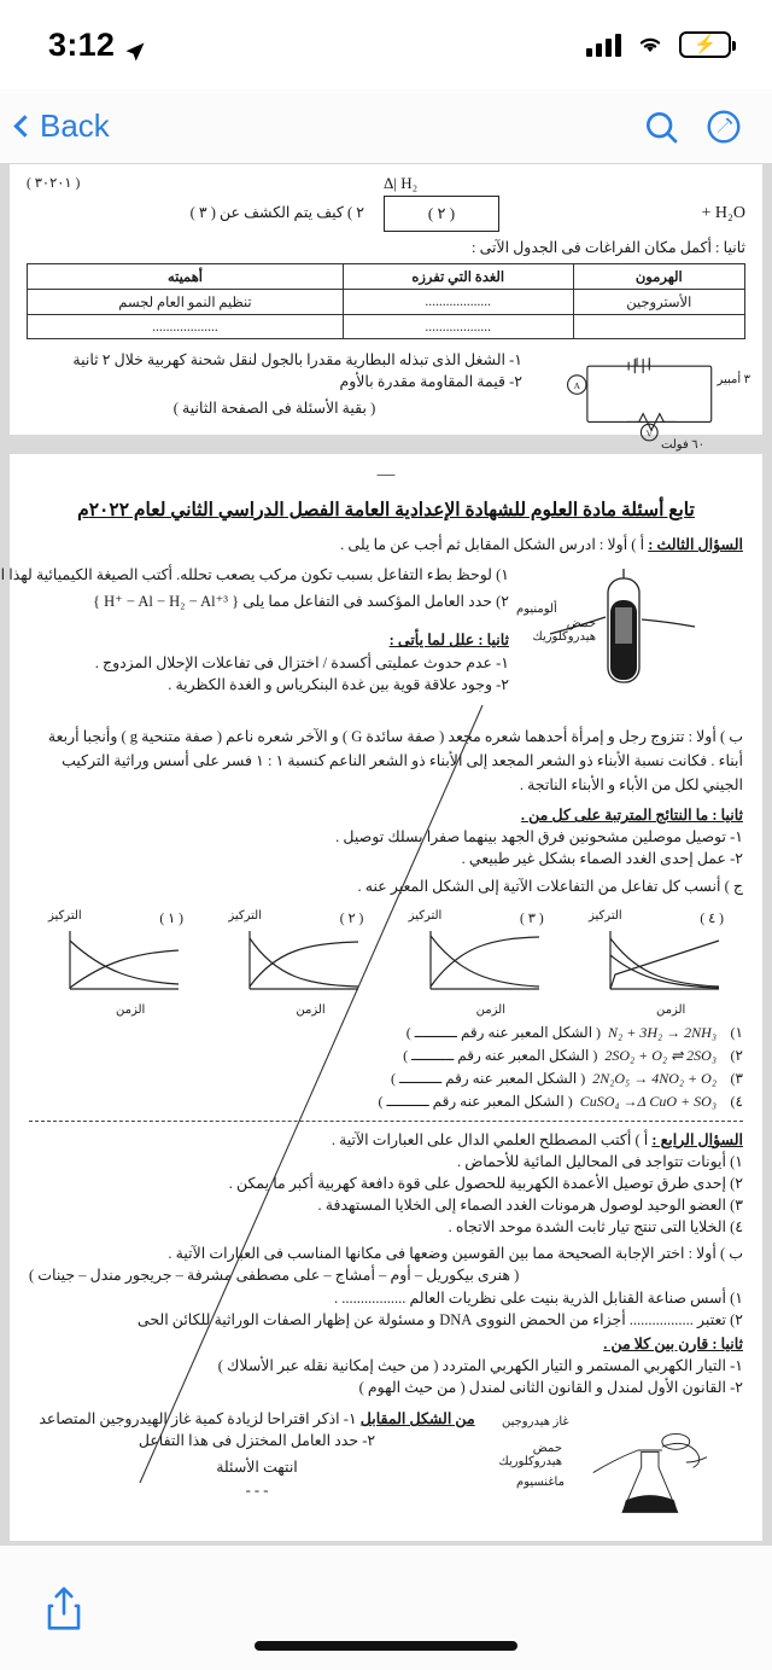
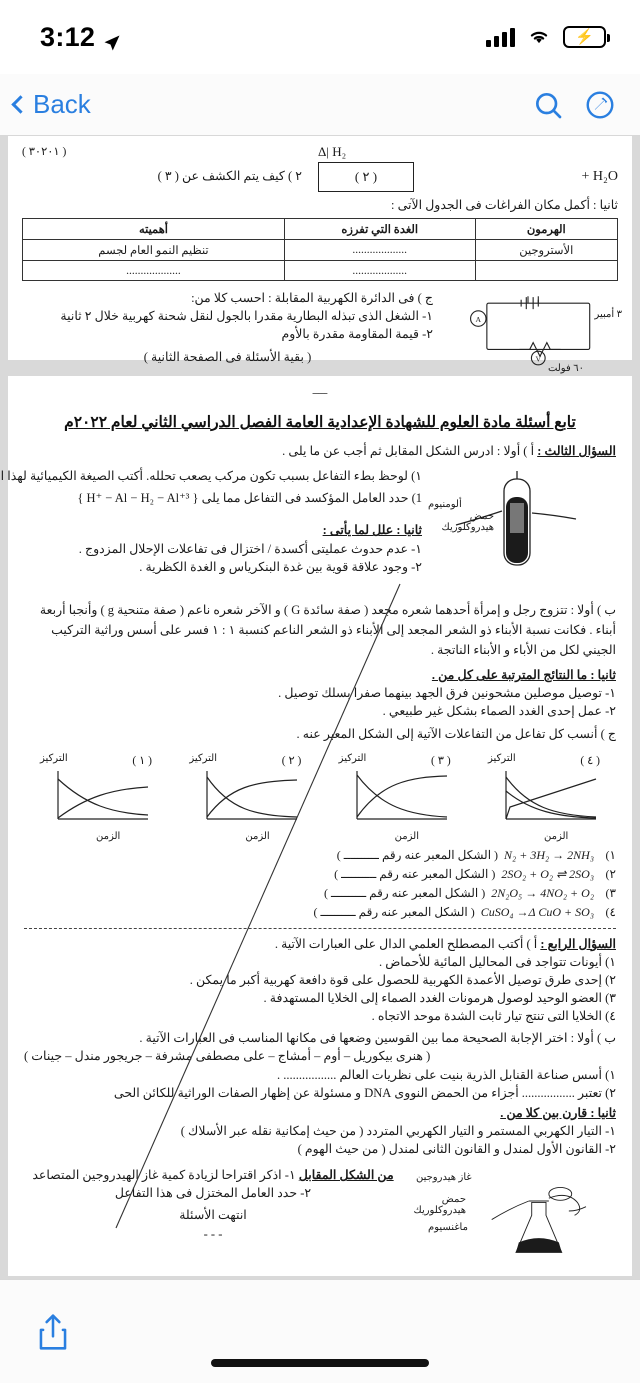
  3:12
  ⚡
  Back
  Δ| H₂
  ( ٢ )
  + H₂O
  ( ٣٠٢٠١ )
  ٢ ) كيف يتم الكشف عن ( ٣ )
  ثانيا : أكمل مكان الفراغات فى الجدول الآتى :
  الهرمون	الغدة التي تفرزه	أهميته
  الأستروجين	...................	تنظيم النمو العام لجسم
  	...................	...................
  A
  V
  ٣ أمبير
  ٦٠ فولت
+ ج ) فى الدائرة الكهربية المقابلة : احسب كلا من:
  ١- الشغل الذى تبذله البطارية مقدرا بالجول لنقل شحنة كهربية خلال ٢ ثانية
  ٢- قيمة المقاومة مقدرة بالأوم
  ( بقية الأسئلة فى الصفحة الثانية )
  ـــــ
  تابع أسئلة مادة العلوم للشهادة الإعدادية العامة الفصل الدراسي الثاني لعام ٢٠٢٢م
  السؤال الثالث : أ ) أولا : ادرس الشكل المقابل ثم أجب عن ما يلى .
  حمض هيدروكلوريك
  ألومنيوم
  ١) لوحظ بطء التفاعل بسبب تكون مركب يصعب تحلله. أكتب الصيغة الكيميائية لهذا ا
- ٢) حدد العامل المؤكسد فى التفاعل مما يلى { H⁺ − Al − H₂ − Al⁺³ }
+ 1) حدد العامل المؤكسد فى التفاعل مما يلى { H⁺ − Al − H₂ − Al⁺³ }
  ثانيا : علل لما يأتى :
  ١- عدم حدوث عمليتى أكسدة / اختزال فى تفاعلات الإحلال المزدوج .
  ٢- وجود علاقة قوية بين غدة البنكرياس و الغدة الكظرية .
  ب ) أولا : تتزوج رجل و إمرأة أحدهما شعره معد ( صفة سائدة G ) و الآخر شعره ناعم ( صفة متنحية g ) وأنجبا أربعة أبناء . فكانت نسبة الأبناء ذو الشعر المجعد إلى الأبناء ذو الشعر الناعم كنسبة ١ : ١ فسر على أسس وراثية التركيب الجيني لكل من الأباء و الأبناء الناتجة .
  ثانيا : ما النتائج المترتبة على كل من .
  ١- توصيل موصلين مشحونين فرق الجهد بينهما صفرا بسلك توصيل .
  ٢- عمل إحدى الغدد الصماء بشكل غير طبيعي .
  ج ) أنسب كل تفاعل من التفاعلات الآتية إلى الشكل المعبر عنه .
  ( ٤ )
  التركيز
  الزمن
  ( ٣ )
  التركيز
  الزمن
  ( ٢ )
  التركيز
  الزمن
  ( ١ )
  التركيز
  الزمن
  ١)
  N₂ + 3H₂ → 2NH₃
  ( الشكل المعبر عنه رقم ــــــــــ )
  ٢)
  2SO₂ + O₂ ⇌ 2SO₃
  ( الشكل المعبر عنه رقم ــــــــــ )
  ٣)
  2N₂O₅ → 4NO₂ + O₂
  ( الشكل المعبر عنه رقم ــــــــــ )
  ٤)
  CuSO₄ →Δ CuO + SO₃
  ( الشكل المعبر عنه رقم ــــــــــ )
  السؤال الرابع : أ ) أكتب المصطلح العلمي الدال على العبارات الآتية .
  ١) أيونات تتواجد فى المحاليل المائية للأحماض .
  ٢) إحدى طرق توصيل الأعمدة الكهربية للحصول على قوة دافعة كهربية أكبر ما يمكن .
  ٣) العضو الوحيد لوصول هرمونات الغدد الصماء إلى الخلايا المستهدفة .
  ٤) الخلايا التى تنتج تيار ثابت الشدة موحد الاتجاه .
  ب ) أولا : اختر الإجابة الصحيحة مما بين القوسين وضعها فى مكانها المناسب فى العبارات الآتية .
  ( هنرى بيكوريل – أوم – أمشاج – على مصطفى مشرفة – جريجور مندل – جينات )
  ١) أسس صناعة القنابل الذرية بنيت على نظريات العالم ................. .
  ٢) تعتبر ................. أجزاء من الحمض النووى DNA و مسئولة عن إظهار الصفات الوراثية للكائن الحى
  ثانيا : قارن بين كلا من .
  ١- التيار الكهربي المستمر و التيار الكهربي المتردد ( من حيث إمكانية نقله عبر الأسلاك )
  ٢- القانون الأول لمندل و القانون الثانى لمندل ( من حيث الهوم )
  حمض هيدروكلوريك
  غاز هيدروجين
  ماغنسيوم
  من الشكل المقابل ١- اذكر اقتراحا لزيادة كمية غاز الهيدروجين المتصاعد
  ٢- حدد العامل المختزل فى هذا التفاعل
  انتهت الأسئلة
  - - -
